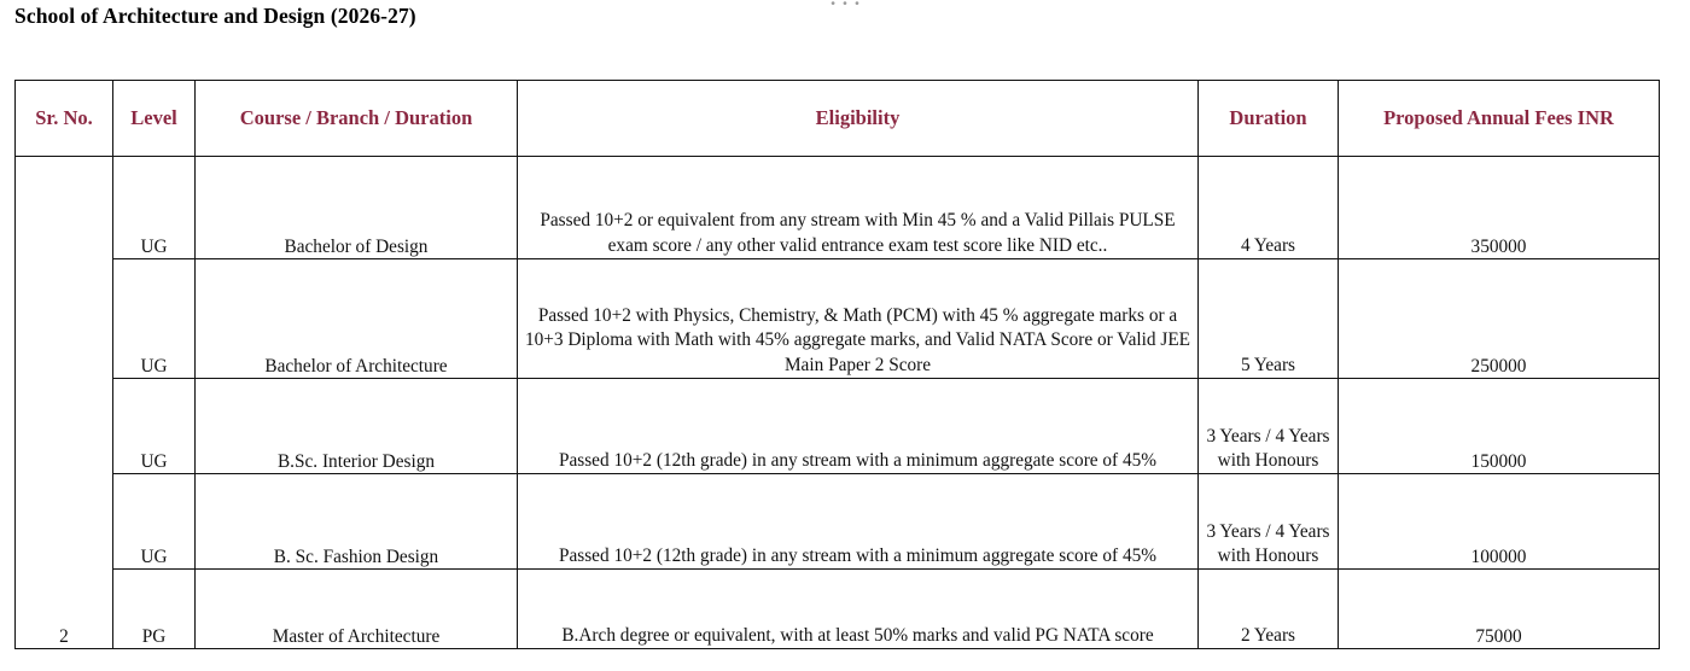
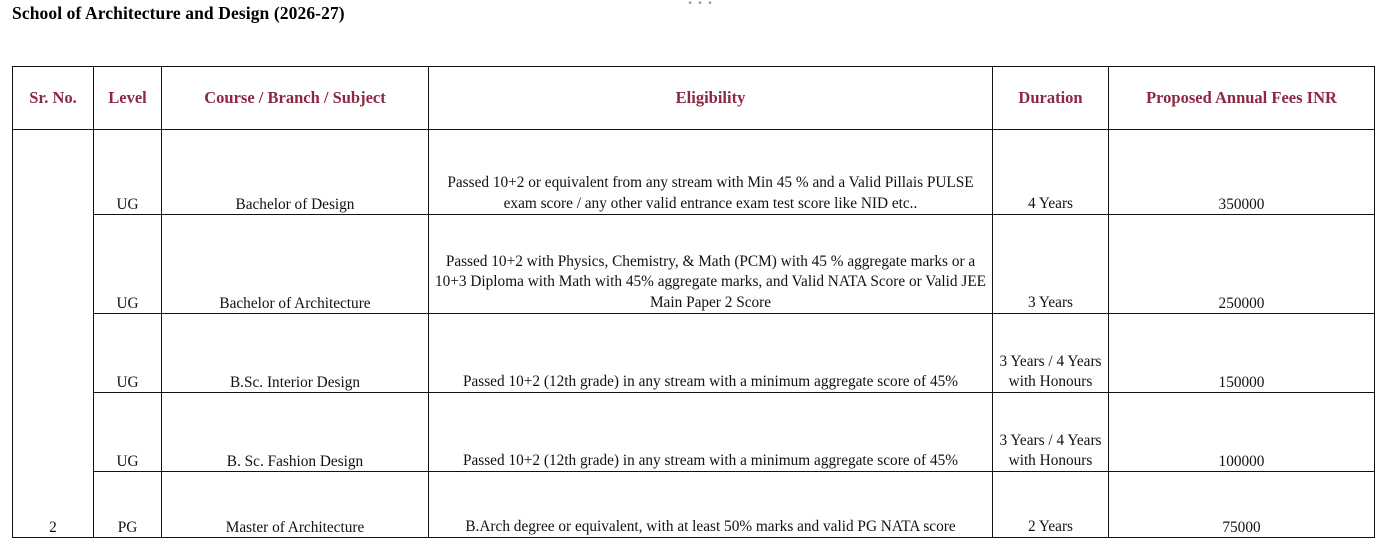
  · · ·
  School of Architecture and Design (2026-27)
- Sr. No.	Level	Course / Branch / Duration	Eligibility	Duration	Proposed Annual Fees INR
+ Sr. No.	Level	Course / Branch / Subject	Eligibility	Duration	Proposed Annual Fees INR
  2	UG	Bachelor of Design	Passed 10+2 or equivalent from any stream with Min 45 % and a Valid Pillais PULSE exam score / any other valid entrance exam test score like NID etc..	4 Years	350000
- UG	Bachelor of Architecture	Passed 10+2 with Physics, Chemistry, & Math (PCM) with 45 % aggregate marks or a 10+3 Diploma with Math with 45% aggregate marks, and Valid NATA Score or Valid JEE Main Paper 2 Score	5 Years	250000
+ UG	Bachelor of Architecture	Passed 10+2 with Physics, Chemistry, & Math (PCM) with 45 % aggregate marks or a 10+3 Diploma with Math with 45% aggregate marks, and Valid NATA Score or Valid JEE Main Paper 2 Score	3 Years	250000
  UG	B.Sc. Interior Design	Passed 10+2 (12th grade) in any stream with a minimum aggregate score of 45%	3 Years / 4 Years with Honours	150000
  UG	B. Sc. Fashion Design	Passed 10+2 (12th grade) in any stream with a minimum aggregate score of 45%	3 Years / 4 Years with Honours	100000
  PG	Master of Architecture	B.Arch degree or equivalent, with at least 50% marks and valid PG NATA score	2 Years	75000
